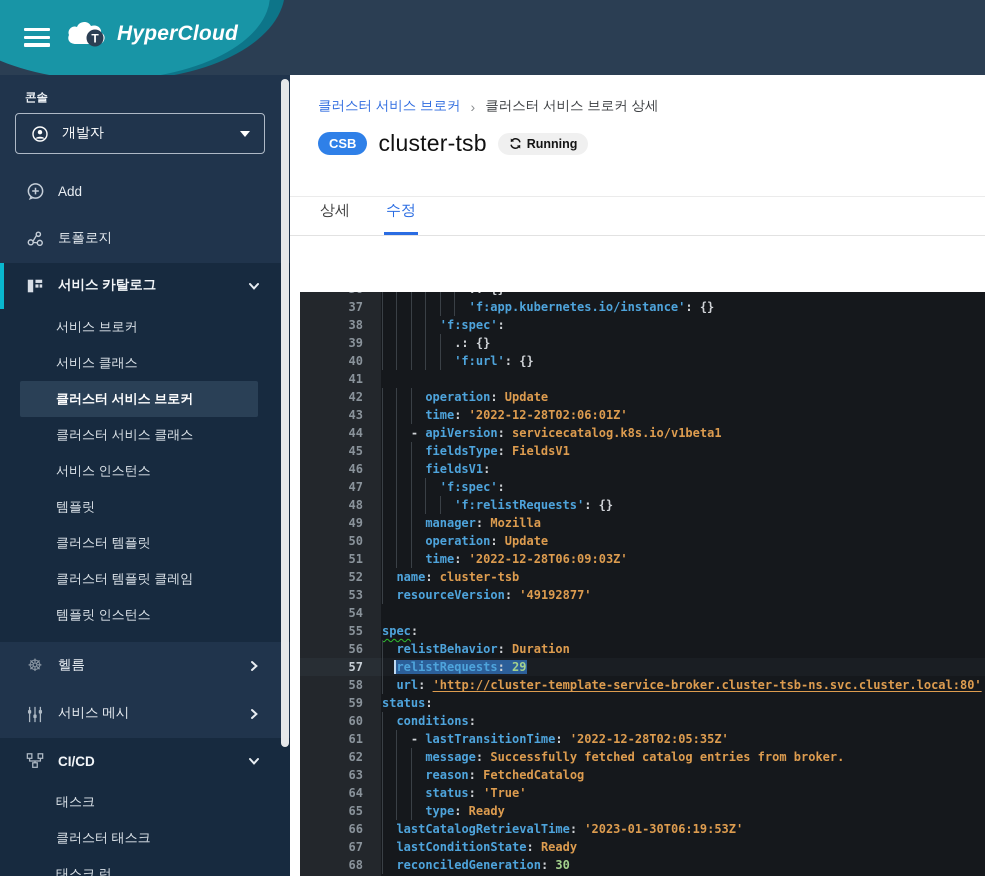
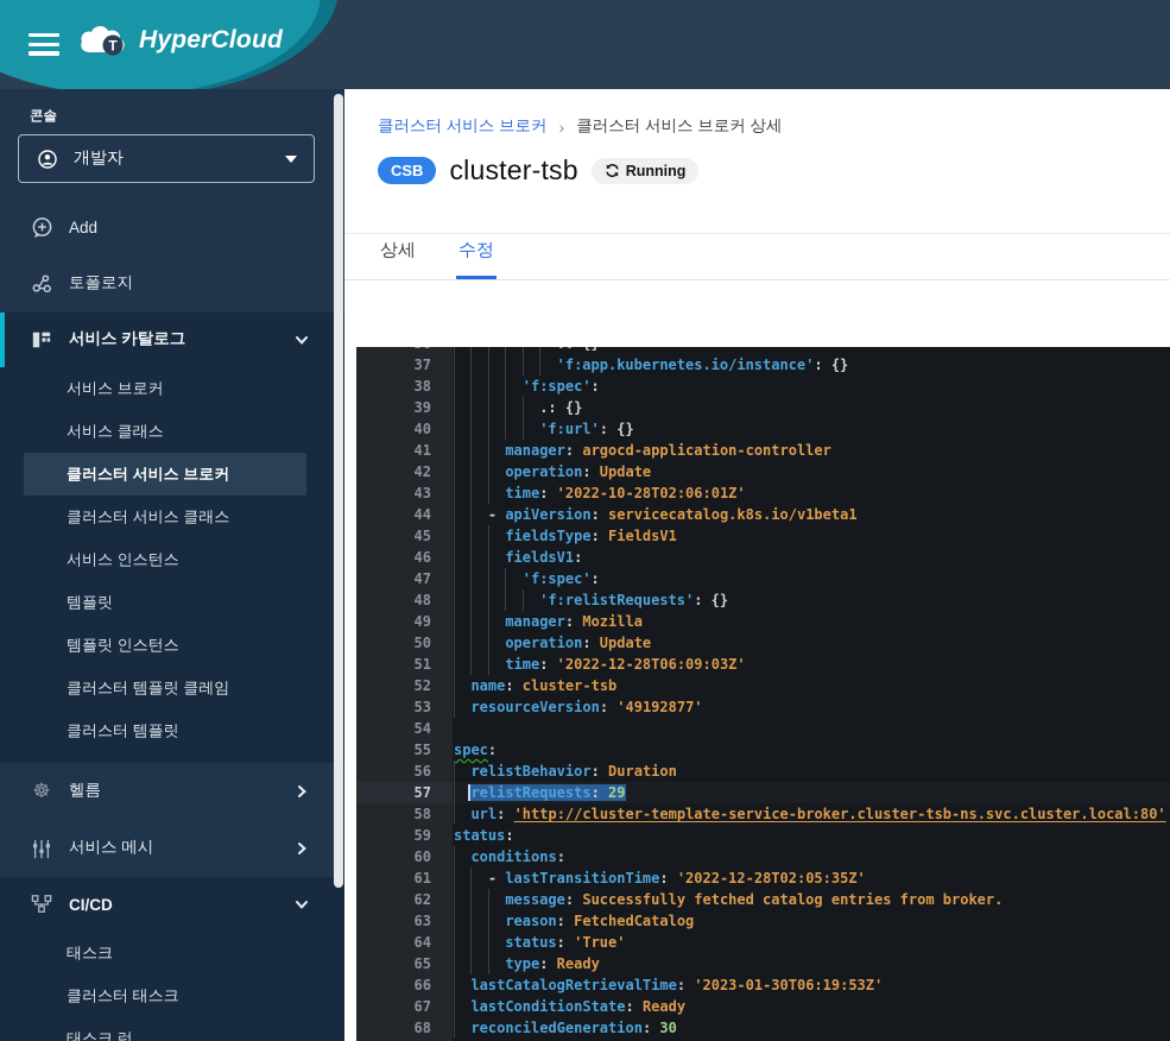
  T
  HyperCloud
  콘솔
  개발자
  Add
  토폴로지
  서비스 카탈로그
  서비스 브로커
  서비스 클래스
  클러스터 서비스 브로커
  클러스터 서비스 클래스
  서비스 인스턴스
  템플릿
- 클러스터 템플릿
+ 템플릿 인스턴스
  클러스터 템플릿 클레임
- 템플릿 인스턴스
+ 클러스터 템플릿
  ☸
  헬름
  서비스 메시
  CI/CD
  태스크
  클러스터 태스크
  태스크 런
  클러스터 서비스 브로커
  ›
  클러스터 서비스 브로커 상세
  CSB
  cluster-tsb
  Running
  상세
  수정
  37
  'f:app.kubernetes.io/instance': {}
  38
  'f:spec':
  39
  .: {}
  40
  'f:url': {}
  41
+ manager: argocd-application-controller
  42
  operation: Update
  43
- time: '2022-12-28T02:06:01Z'
+ time: '2022-10-28T02:06:01Z'
  44
  - apiVersion: servicecatalog.k8s.io/v1beta1
  45
  fieldsType: FieldsV1
  46
  fieldsV1:
  47
  'f:spec':
  48
  'f:relistRequests': {}
  49
  manager: Mozilla
  50
  operation: Update
  51
  time: '2022-12-28T06:09:03Z'
  52
  name: cluster-tsb
  53
  resourceVersion: '49192877'
  54
  55
  spec:
  56
  relistBehavior: Duration
  57
  relistRequests: 29
  58
  url: 'http://cluster-template-service-broker.cluster-tsb-ns.svc.cluster.local:80'
  59
  status:
  60
  conditions:
  61
  - lastTransitionTime: '2022-12-28T02:05:35Z'
  62
  message: Successfully fetched catalog entries from broker.
  63
  reason: FetchedCatalog
  64
  status: 'True'
  65
  type: Ready
  66
  lastCatalogRetrievalTime: '2023-01-30T06:19:53Z'
  67
  lastConditionState: Ready
  68
  reconciledGeneration: 30
